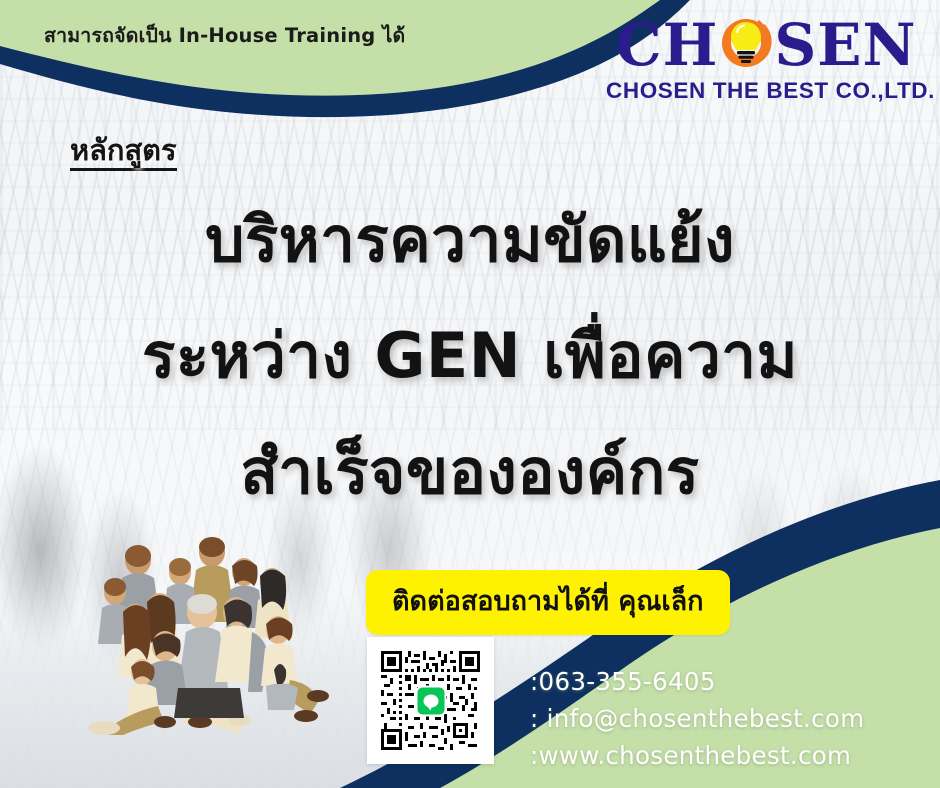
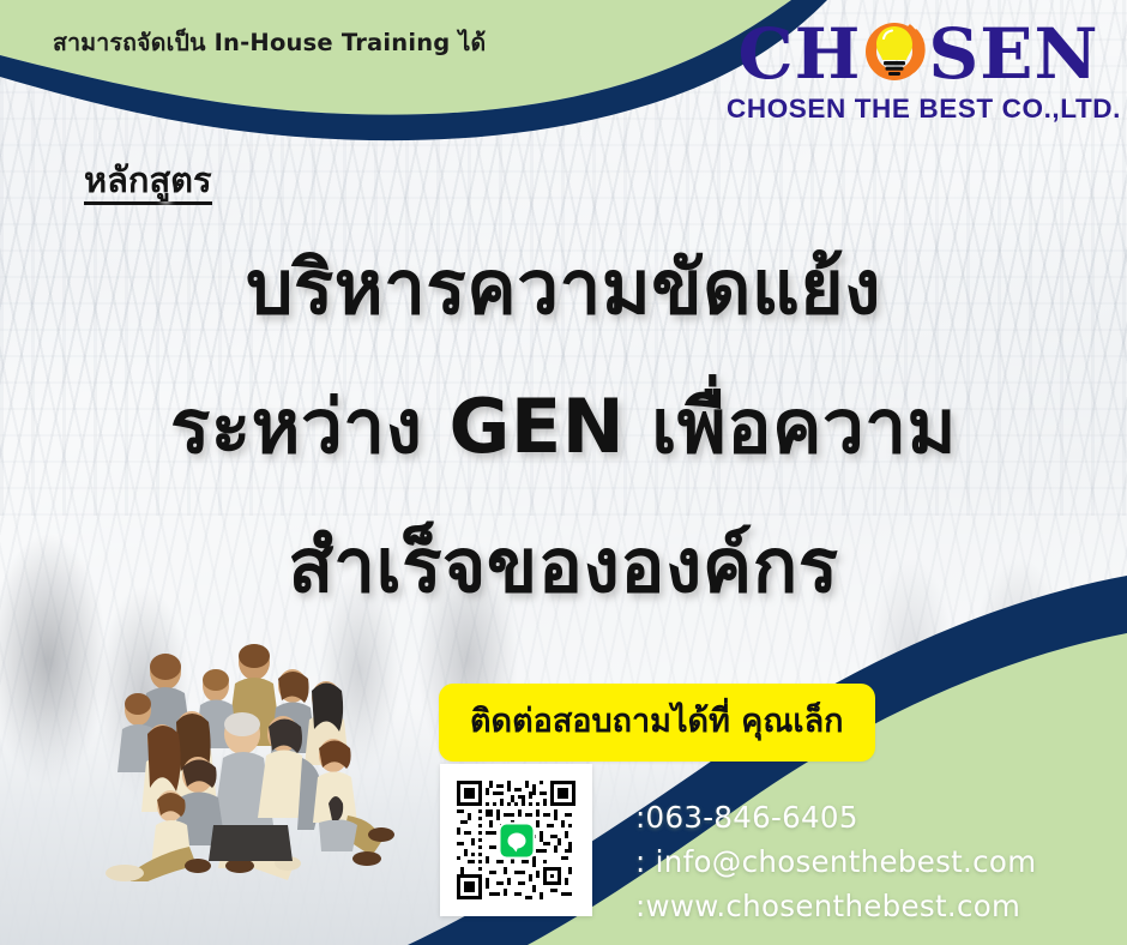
  สามารถจัดเป็น In-House Training ได้
  CH SEN
  CHOSEN THE BEST CO.,LTD.
  หลักสูตร
  บริหารความขัดแย้ง
  ระหว่าง GEN เพื่อความ
  สำเร็จขององค์กร
  ติดต่อสอบถามได้ที่ คุณเล็ก
- :063-355-6405
+ :063-846-6405
  : info@chosenthebest.com
  :www.chosenthebest.com
